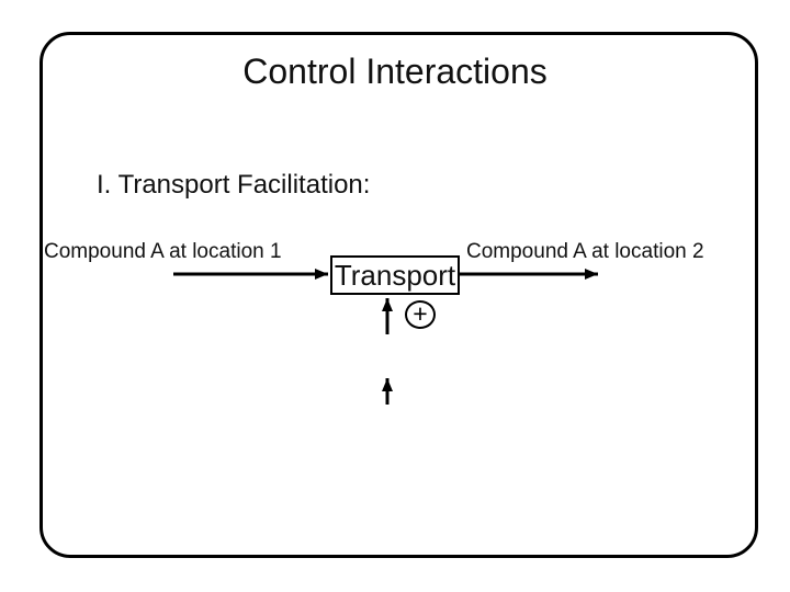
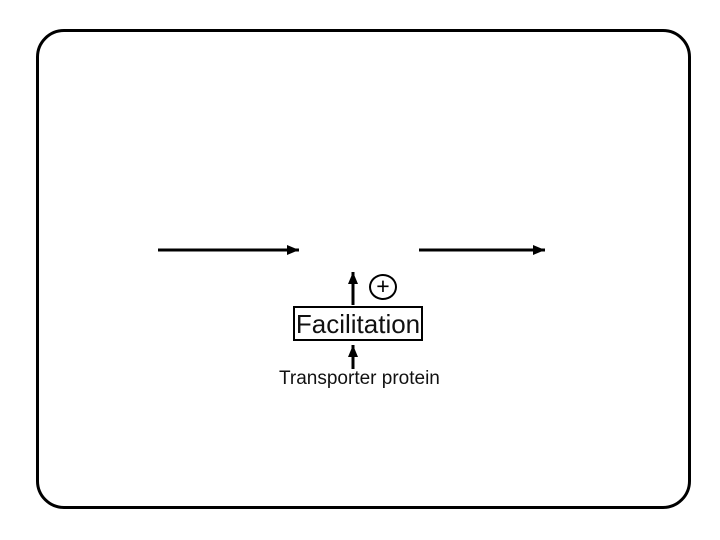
- Control Interactions
- I. Transport Facilitation:
- Compound A at location 1
- Compound A at location 2
- Transport
  +
+ Facilitation
+ Transporter protein
